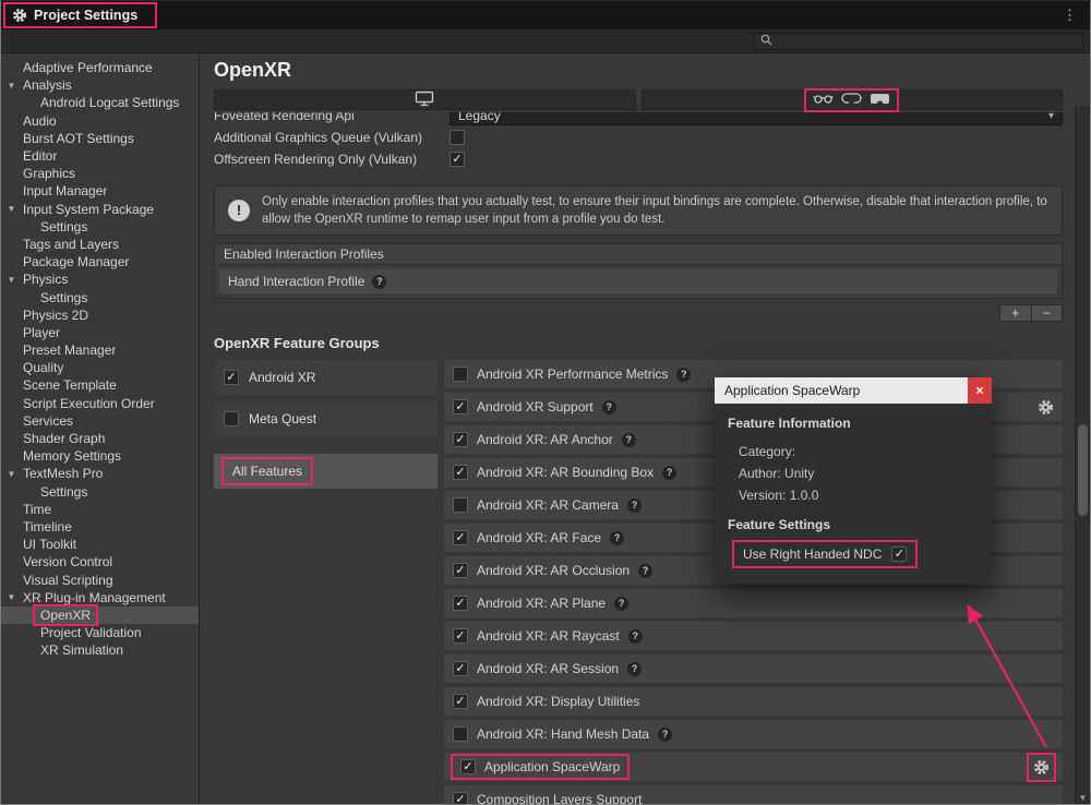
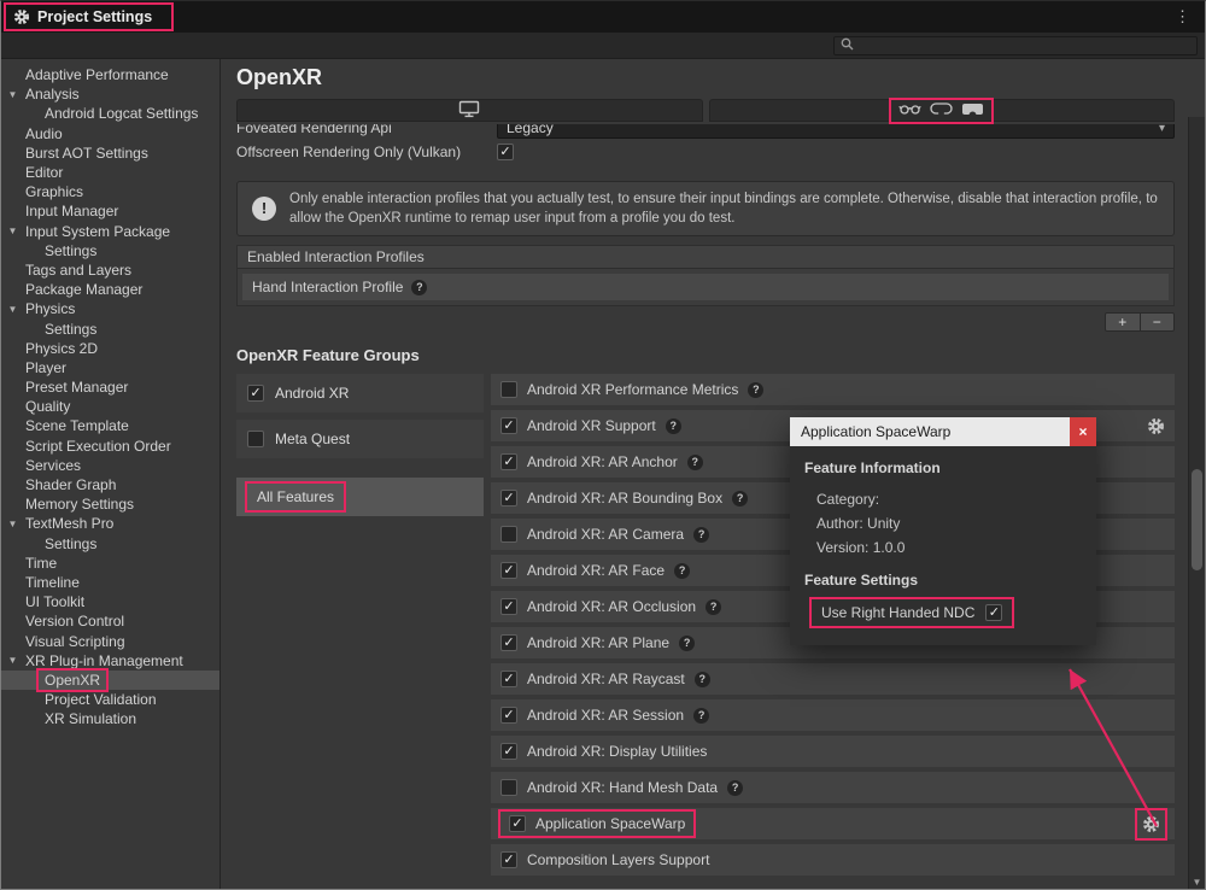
  Project Settings
  ⋮
  Adaptive Performance
  ▼
  Analysis
  Android Logcat Settings
  Audio
  Burst AOT Settings
  Editor
  Graphics
  Input Manager
  ▼
  Input System Package
  Settings
  Tags and Layers
  Package Manager
  ▼
  Physics
  Settings
  Physics 2D
  Player
  Preset Manager
  Quality
  Scene Template
  Script Execution Order
  Services
  Shader Graph
  Memory Settings
  ▼
  TextMesh Pro
  Settings
  Time
  Timeline
  UI Toolkit
  Version Control
  Visual Scripting
  ▼
  XR Plug-in Management
  OpenXR
  Project Validation
  XR Simulation
  OpenXR
  Foveated Rendering Api
  Legacy
  ▾
- Additional Graphics Queue (Vulkan)
  Offscreen Rendering Only (Vulkan)
  ✓
  !
  Only enable interaction profiles that you actually test, to ensure their input bindings are complete. Otherwise, disable that interaction profile, to allow the OpenXR runtime to remap user input from a profile you do test.
  Enabled Interaction Profiles
  Hand Interaction Profile
  ?
  +
  −
  OpenXR Feature Groups
  ✓
  Android XR
  Meta Quest
  All Features
  Android XR Performance Metrics
  ?
  ✓
  Android XR Support
  ?
  ✓
  Android XR: AR Anchor
  ?
  ✓
  Android XR: AR Bounding Box
  ?
  Android XR: AR Camera
  ?
  ✓
  Android XR: AR Face
  ?
  ✓
  Android XR: AR Occlusion
  ?
  ✓
  Android XR: AR Plane
  ?
  ✓
  Android XR: AR Raycast
  ?
  ✓
  Android XR: AR Session
  ?
  ✓
  Android XR: Display Utilities
  Android XR: Hand Mesh Data
  ?
  ✓
  Application SpaceWarp
  ✓
  Composition Layers Support
  Application SpaceWarp
  ×
  Feature Information
  Category:
  Author: Unity
  Version: 1.0.0
  Feature Settings
  Use Right Handed NDC
  ✓
  ▼
